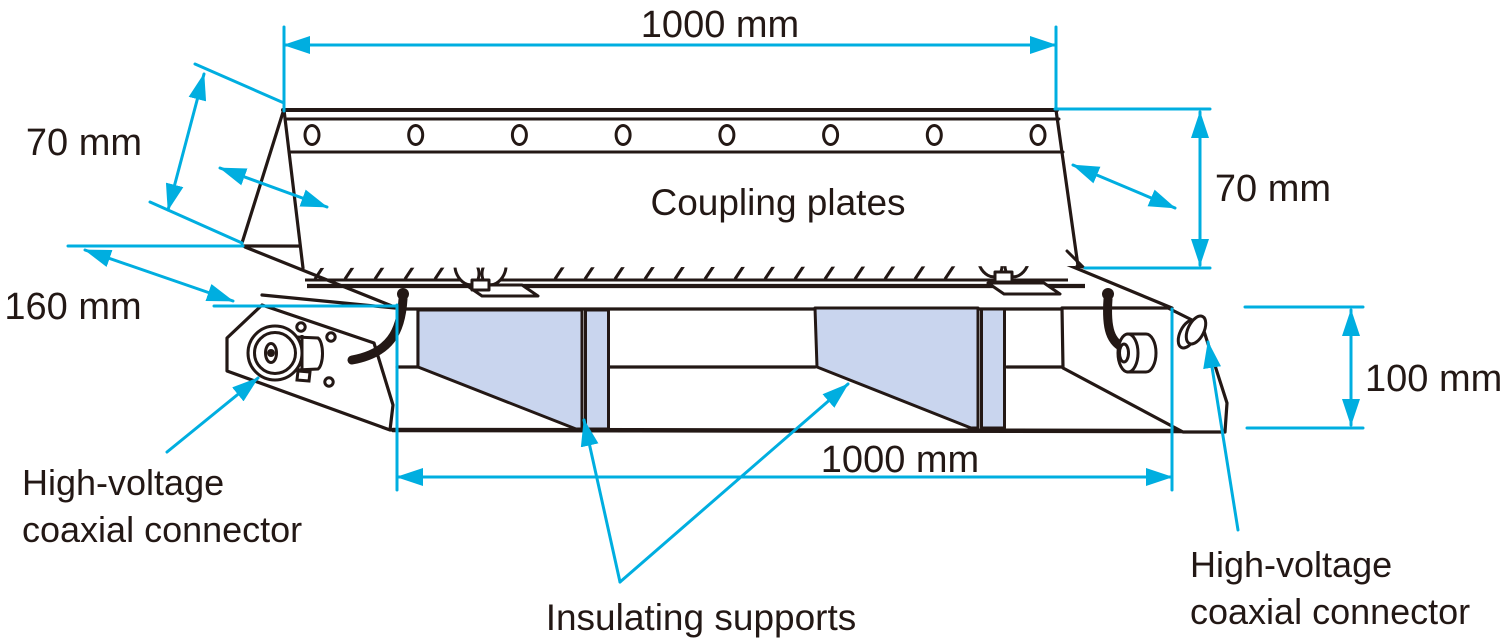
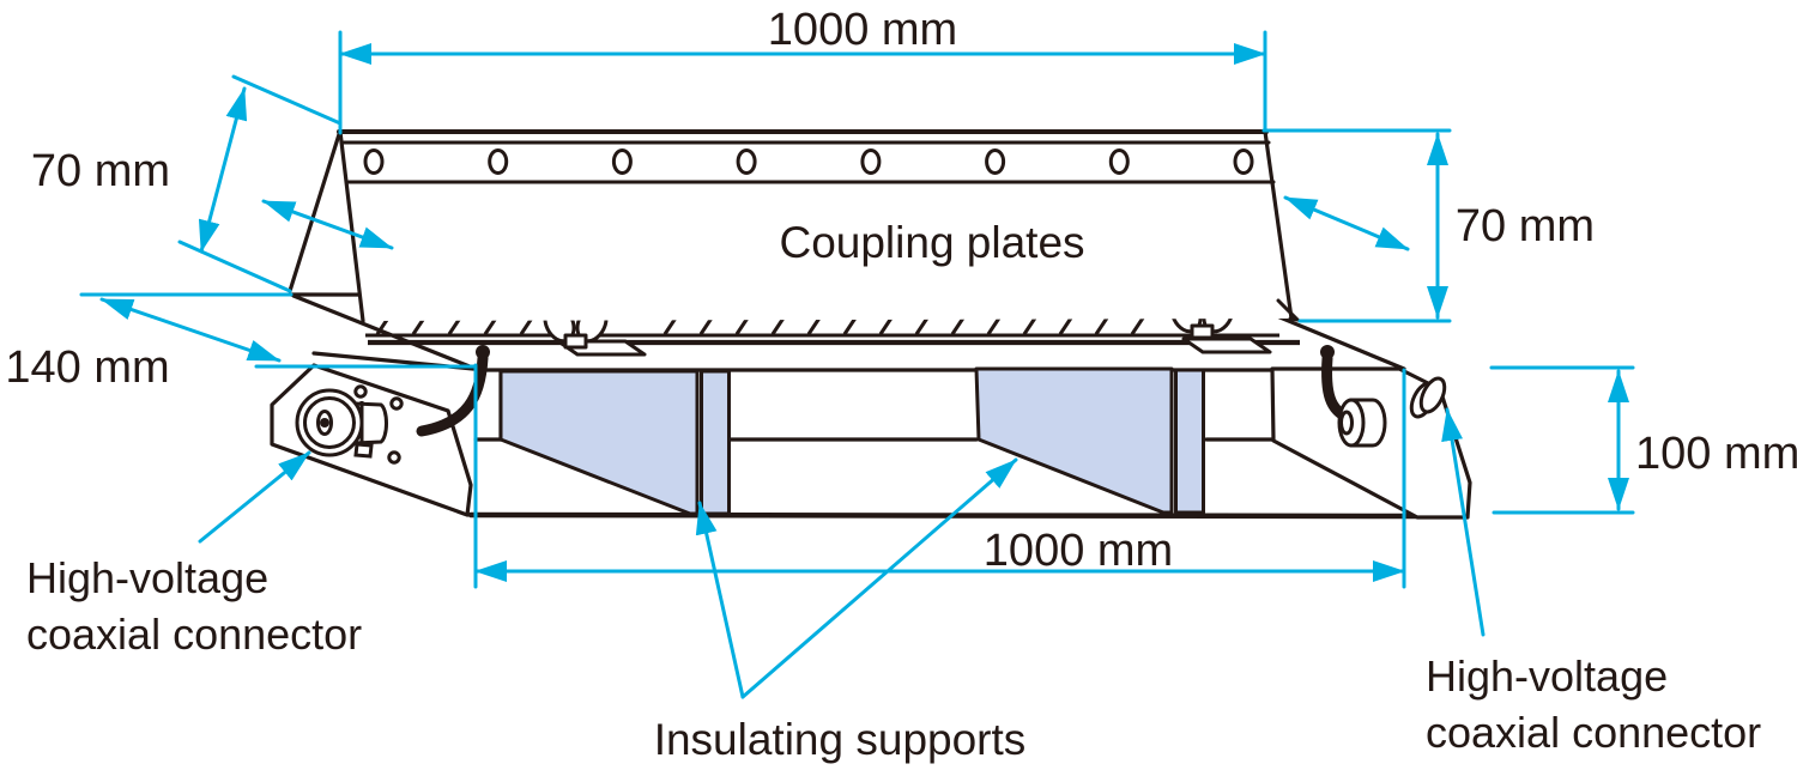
  1000 mm
  70 mm
  Coupling plates
  70 mm
- 160 mm
+ 140 mm
  100 mm
  1000 mm
  High-voltage
  coaxial connector
  Insulating supports
  High-voltage
  coaxial connector
